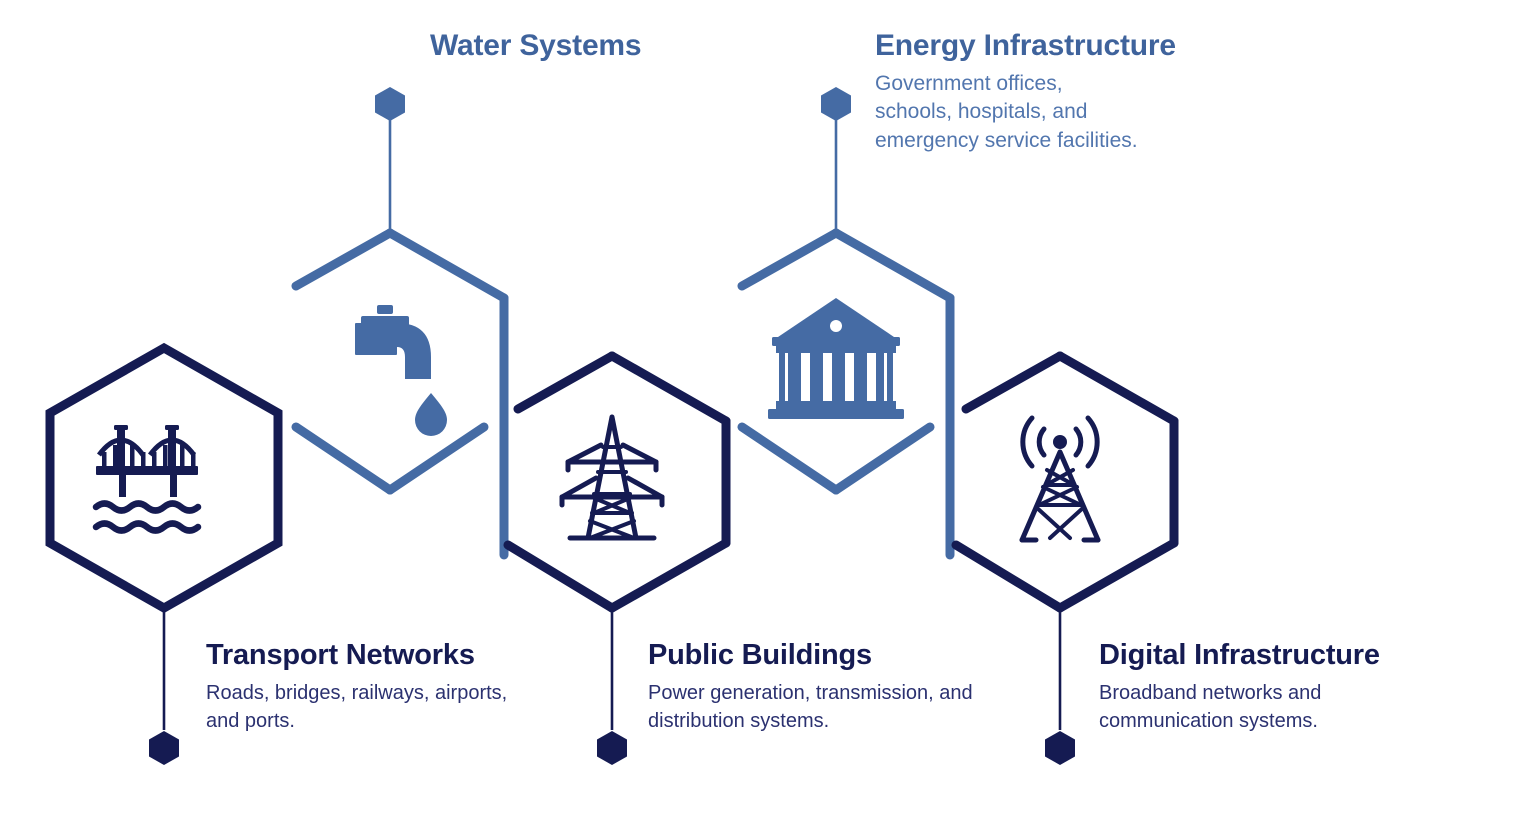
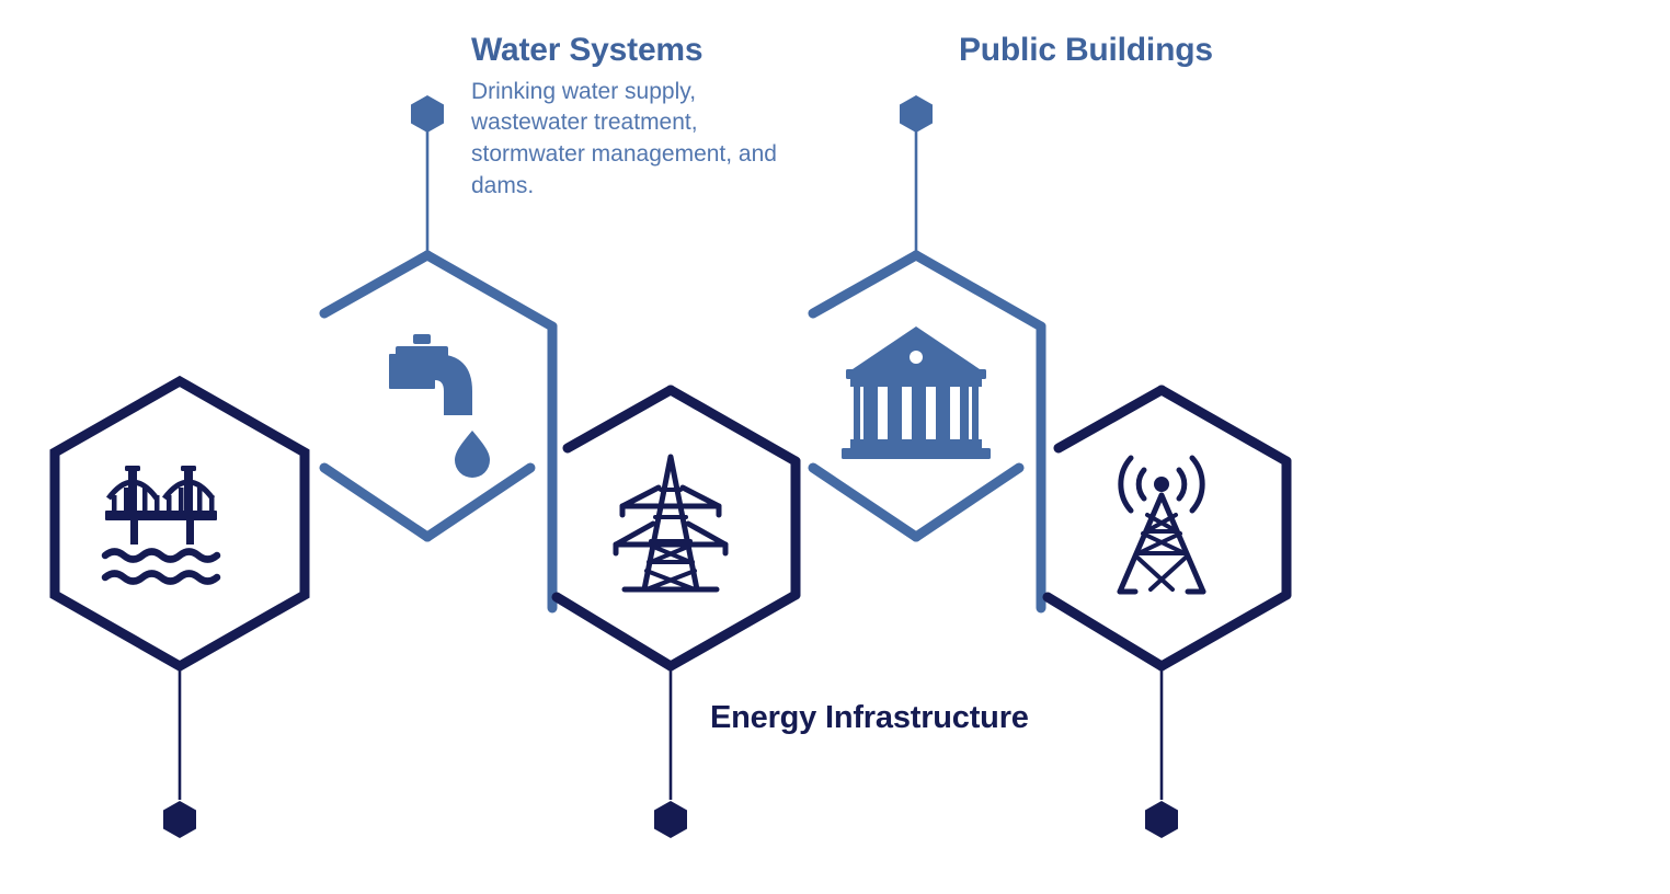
  Water Systems
+ Drinking water supply, wastewater treatment, stormwater management, and dams.
- Energy Infrastructure
+ Public Buildings
- Government offices, schools, hospitals, and emergency service facilities.
- Transport Networks
- Roads, bridges, railways, airports, and ports.
- Public Buildings
+ Energy Infrastructure
- Power generation, transmission, and distribution systems.
- Digital Infrastructure
- Broadband networks and communication systems.
